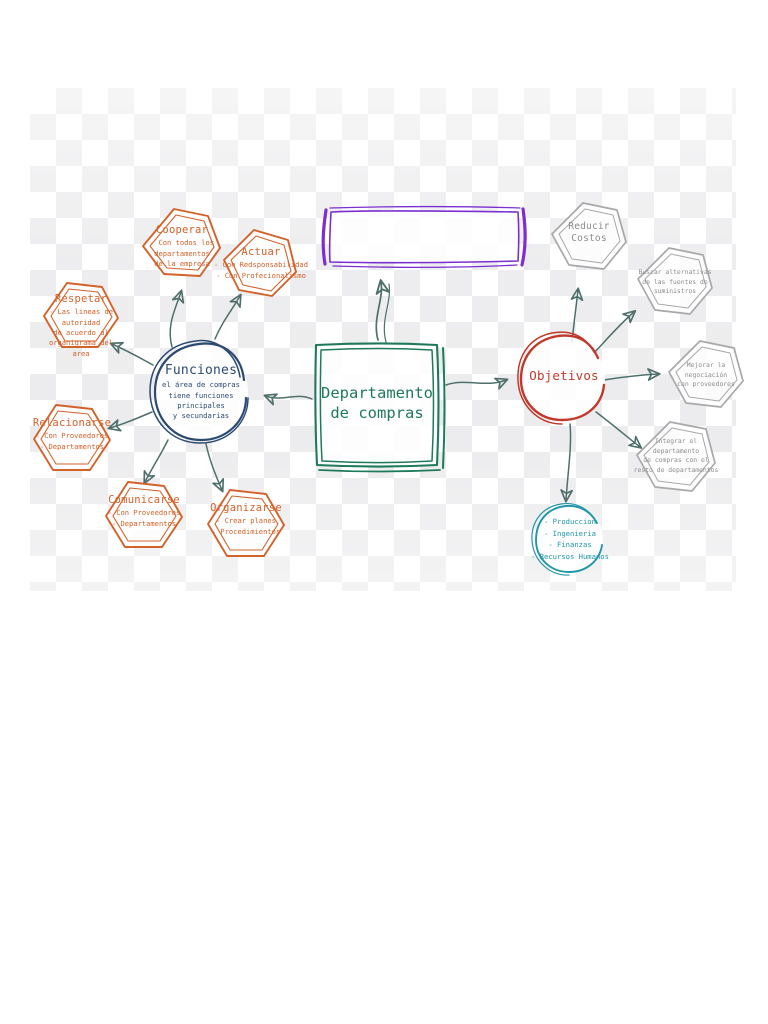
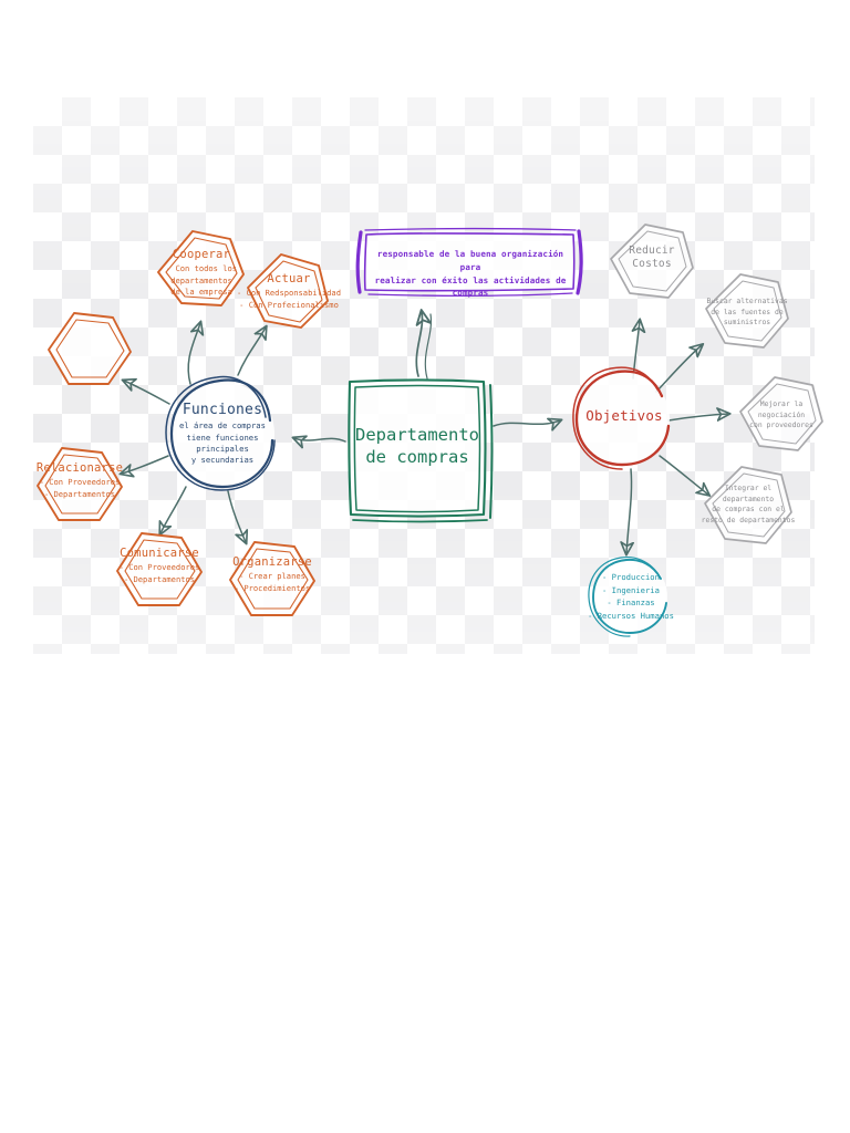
+ responsable de la buena organización para
+ realizar con éxito las actividades de compras
  Departamento
  de compras
  Funciones
  el área de compras
  tiene funciones principales
  y secundarias
  Objetivos
  - Produccion
  - Ingenieria
  - Finanzas
  - Recursos Humanos
  Cooperar
  - Con todos los
  departamentos
  de la empresa
  Actuar
  - Con Redsponsabilidad
  - Con Profecionalismo
- Respetar
- - Las lineas de autoridad
- de acuerdo al
- organigrama del
- area
  Relacionarse
  - Con Proveedores
  - Departamentos
  Comunicarse
  - Con Proveedores
  - Departamentos
  Organizarse
  - Crear planes
  - Procedimientos
  Reducir
  Costos
  Buscar alternativas
  de las fuentes de
  suministros
  Mejorar la
  negociación
  con proveedores
  Integrar el
  departamento
  de compras con el
  resto de departamentos
